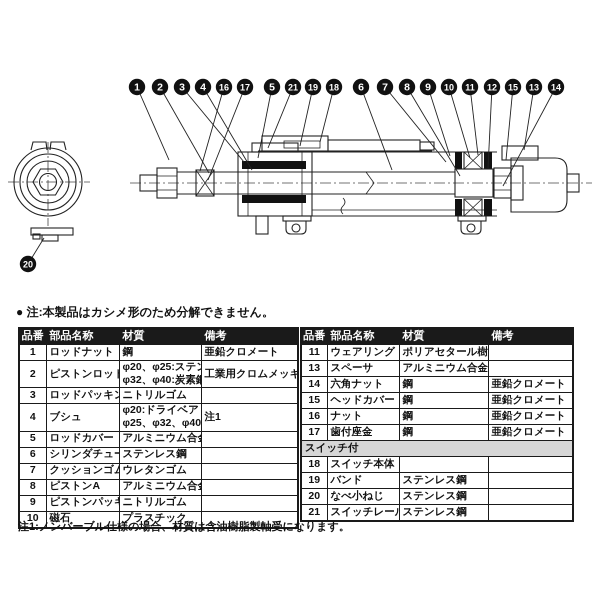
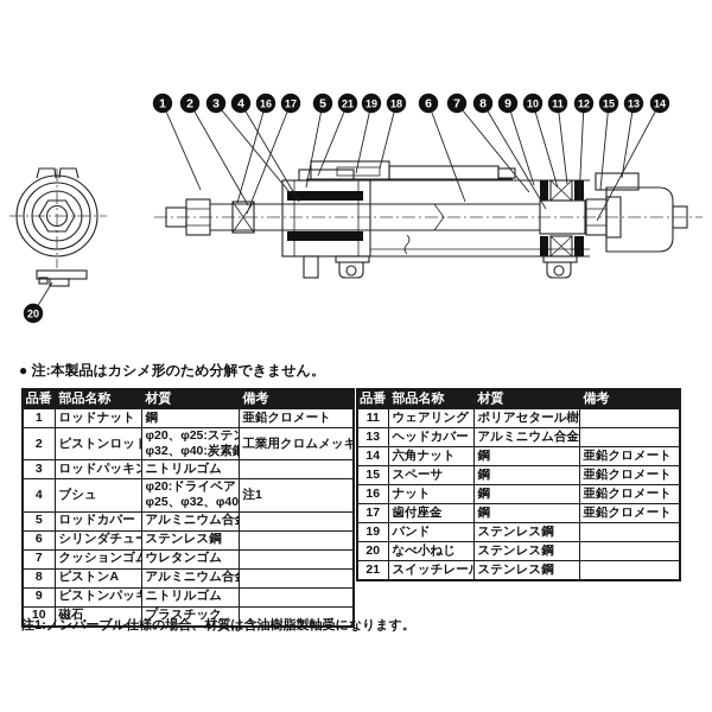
  1
  2
  3
  4
  16
  17
  5
  21
  19
  18
  6
  7
  8
  9
  10
  11
  12
  15
  13
  14
  20
  ● 注:本製品はカシメ形のため分解できません。
  品番	部品名称	材質	備考
  1	ロッドナット	鋼	亜鉛クロメート
  2	ピストンロッ	φ20、φ25:ステφ32、φ40:炭素	工業用クロムメッキ
  3	ロッドパッキ	ニトリルゴム
  4	ブシュ	φ20:ドライベアφ25、φ32、φ40	注1
  5	ロッドカバー	アルミニウム合
  6	シリンダチュ	ステンレス鋼
  7	クッションゴ	ウレタンゴム
  8	ピストンA	アルミニウム合
  9	ピストンパッ	ニトリルゴム
  10	磁石	プラスチック
  品番	部品名称	材質	備考
  11	ウェアリング	ポリアセタール樹
- 13	スペーサ	アルミニウム合金
+ 13	ヘッドカバー	アルミニウム合金
  14	六角ナット	鋼	亜鉛クロメート
- 15	ヘッドカバー	鋼	亜鉛クロメート
+ 15	スペーサ	鋼	亜鉛クロメート
  16	ナット	鋼	亜鉛クロメート
  17	歯付座金	鋼	亜鉛クロメート
- スイッチ付
- 18	スイッチ本体
  19	バンド	ステンレス鋼
  20	なべ小ねじ	ステンレス鋼
  21	スイッチレー	ステンレス鋼
  注1:ノンバーブル仕様の場合、材質は含油樹脂製軸受になります。
